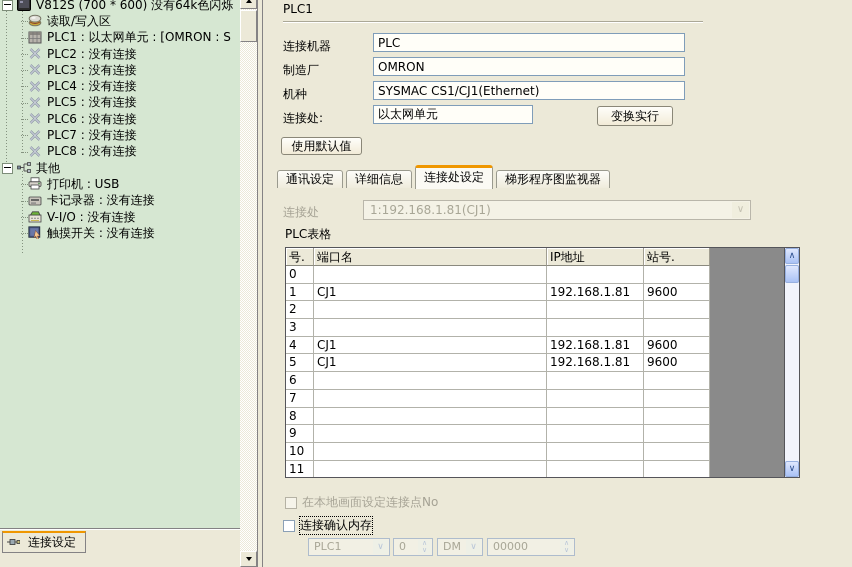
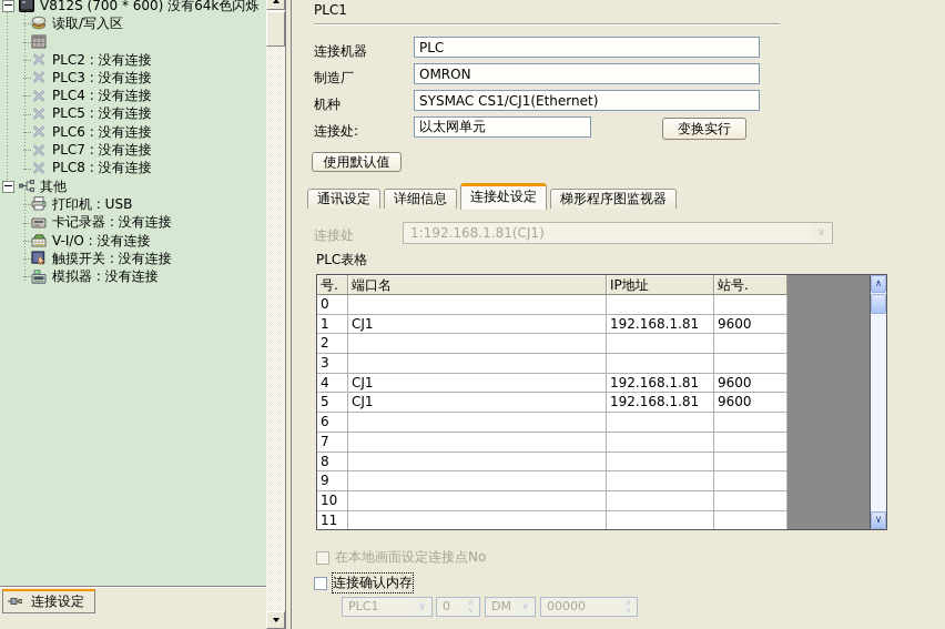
  V812S (700 * 600) 没有64k色闪烁
  读取/写入区
- PLC1 : 以太网单元 : [OMRON : S
  PLC2 : 没有连接
  PLC3 : 没有连接
  PLC4 : 没有连接
  PLC5 : 没有连接
  PLC6 : 没有连接
  PLC7 : 没有连接
  PLC8 : 没有连接
  其他
  打印机 : USB
  卡记录器 : 没有连接
  V-I/O : 没有连接
  触摸开关 : 没有连接
+ 模拟器 : 没有连接
  连接设定
  PLC1
  连接机器
  PLC
  制造厂
  OMRON
  机种
  SYSMAC CS1/CJ1(Ethernet)
  连接处:
  以太网单元
  变换实行
  使用默认值
  通讯设定
  详细信息
  连接处设定
  梯形程序图监视器
  连接处
  1:192.168.1.81(CJ1)
  ∨
  PLC表格
  号.
  端口名
  IP地址
  站号.
  0
  1
  CJ1
  192.168.1.81
  9600
  2
  3
  4
  CJ1
  192.168.1.81
  9600
  5
  CJ1
  192.168.1.81
  9600
  6
  7
  8
  9
  10
  11
  ∧
  ∨
  在本地画面设定连接点No
  连接确认内存
  PLC1
  ∨
  0
  ∧
  ∨
  DM
  ∨
  00000
  ∧
  ∨
